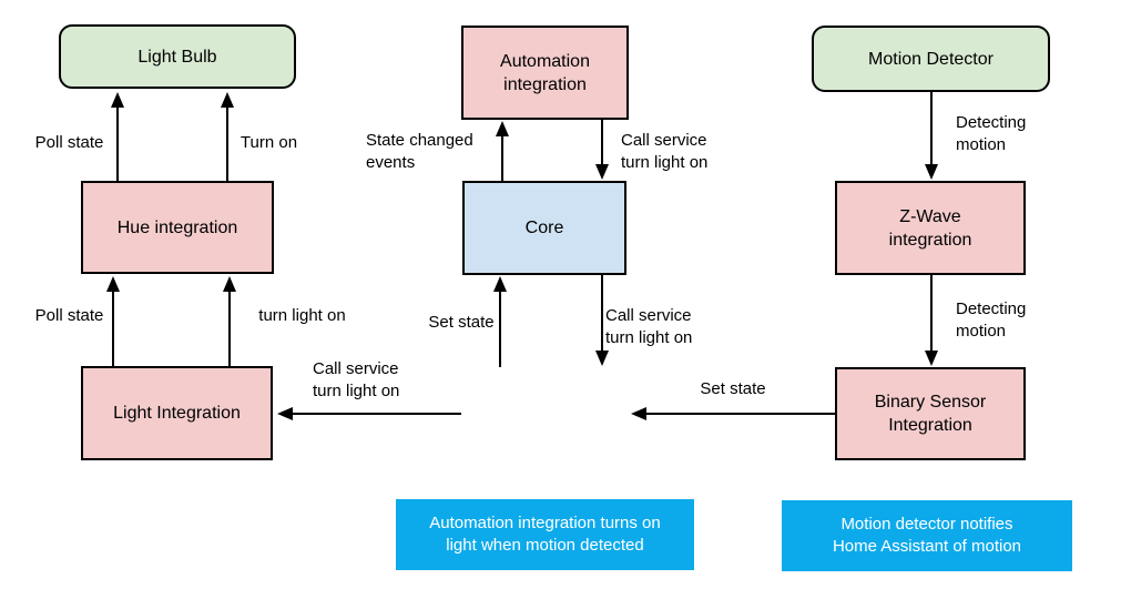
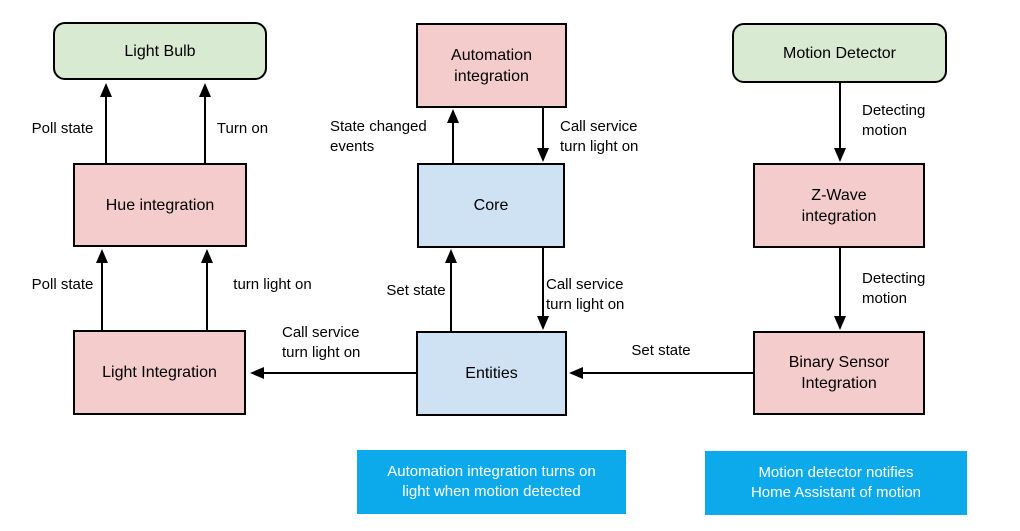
  Light Bulb
  Hue integration
  Light Integration
  Automation
  integration
  Core
+ Entities
  Motion Detector
  Z-Wave
  integration
  Binary Sensor
  Integration
  Poll state
  Turn on
  Poll state
  turn light on
  State changed
  events
  Call service
  turn light on
  Set state
  Call service
  turn light on
  Call service
  turn light on
  Set state
  Detecting
  motion
  Detecting
  motion
  Automation integration turns on
  light when motion detected
  Motion detector notifies
  Home Assistant of motion
